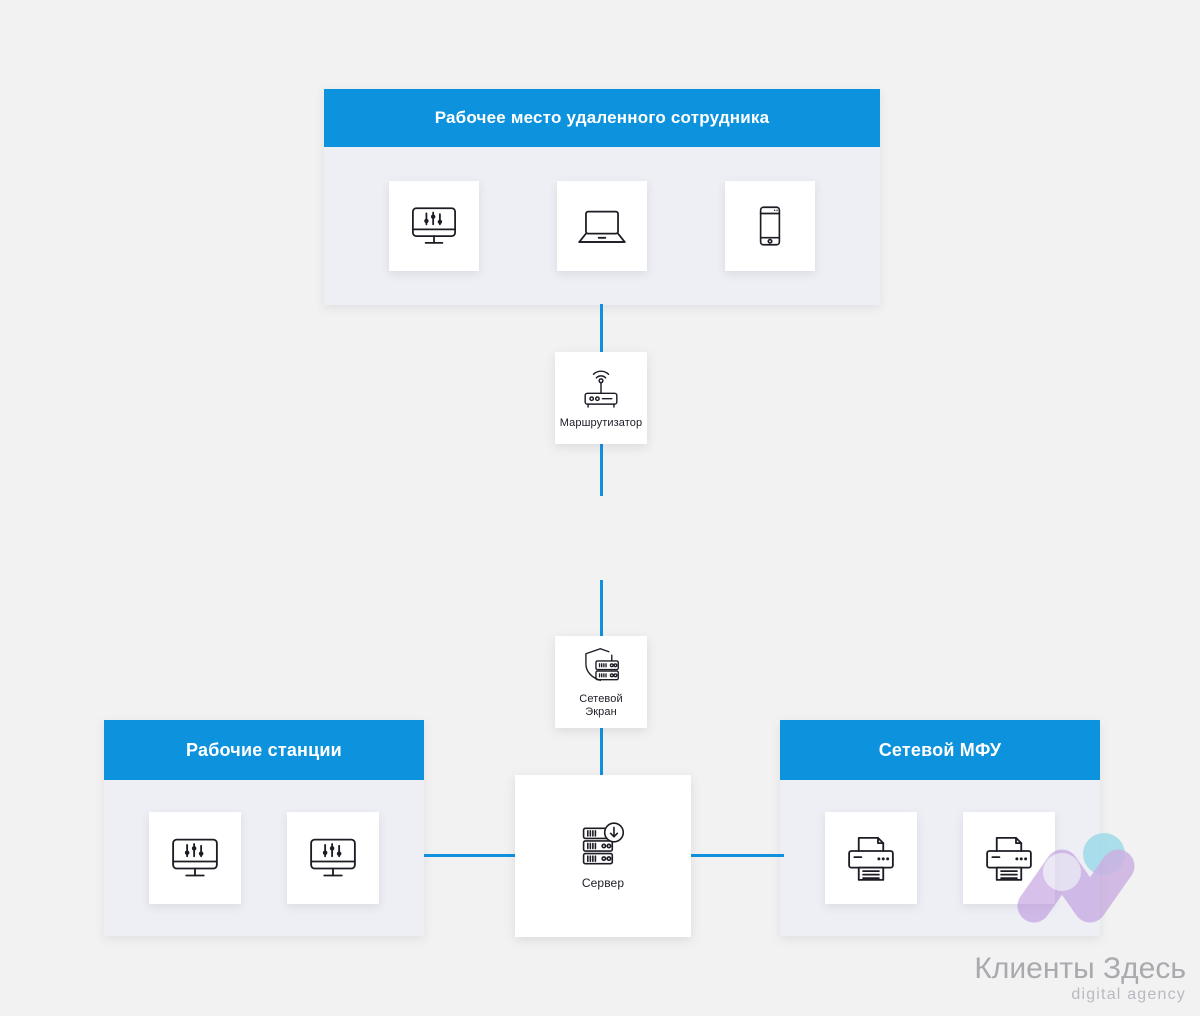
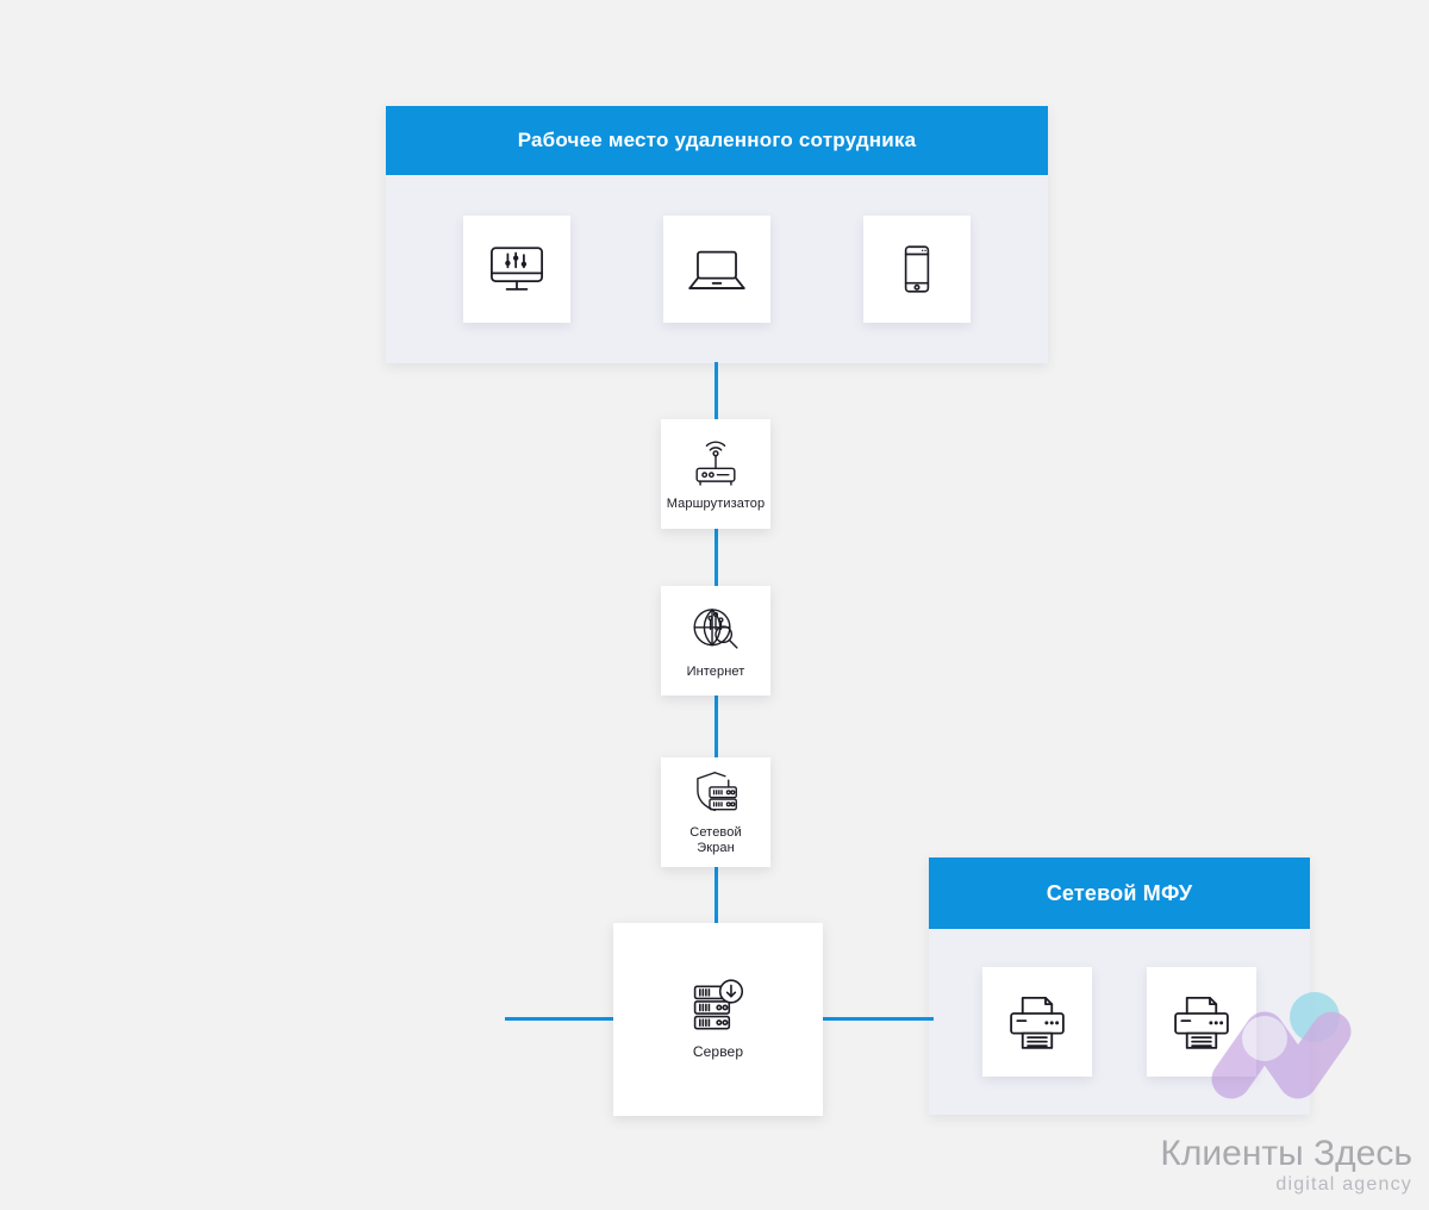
  Рабочее место удаленного сотрудника
  Маршрутизатор
+ Интернет
  Сетевой
  Экран
  Сервер
- Рабочие станции
  Сетевой МФУ
  Клиенты Здесь
  digital agency
